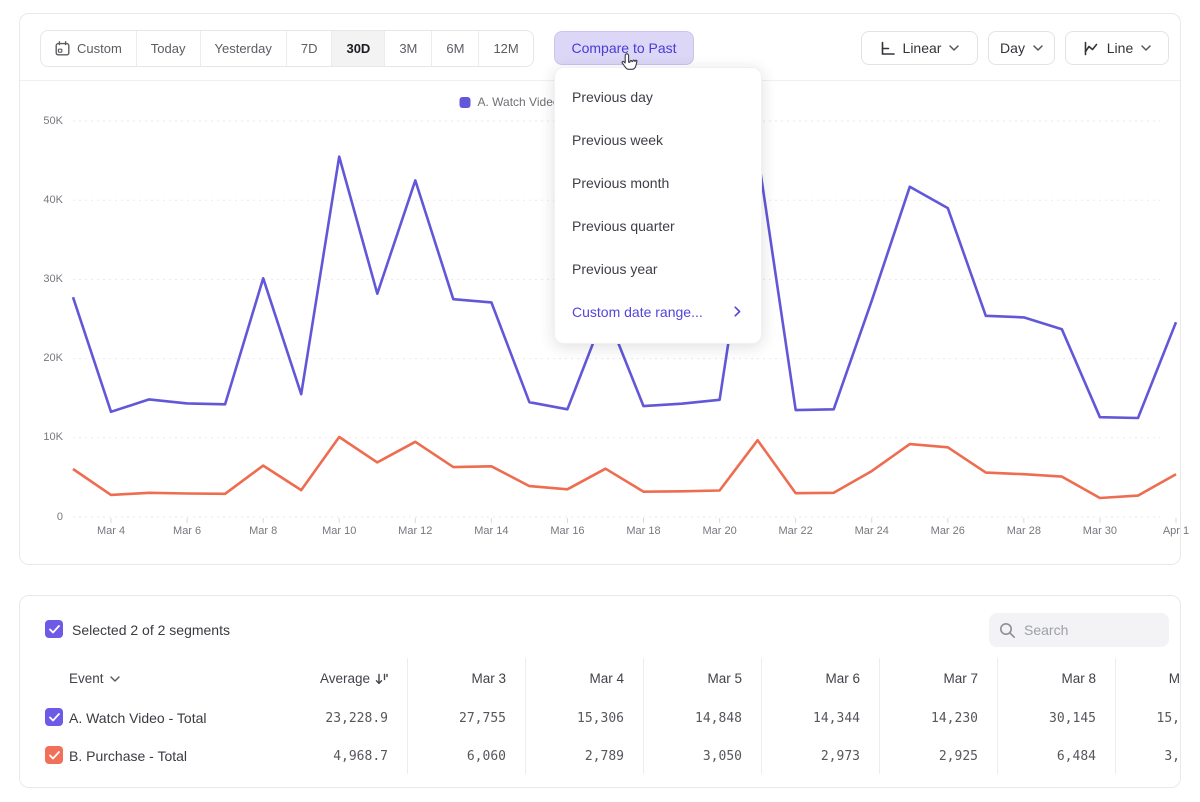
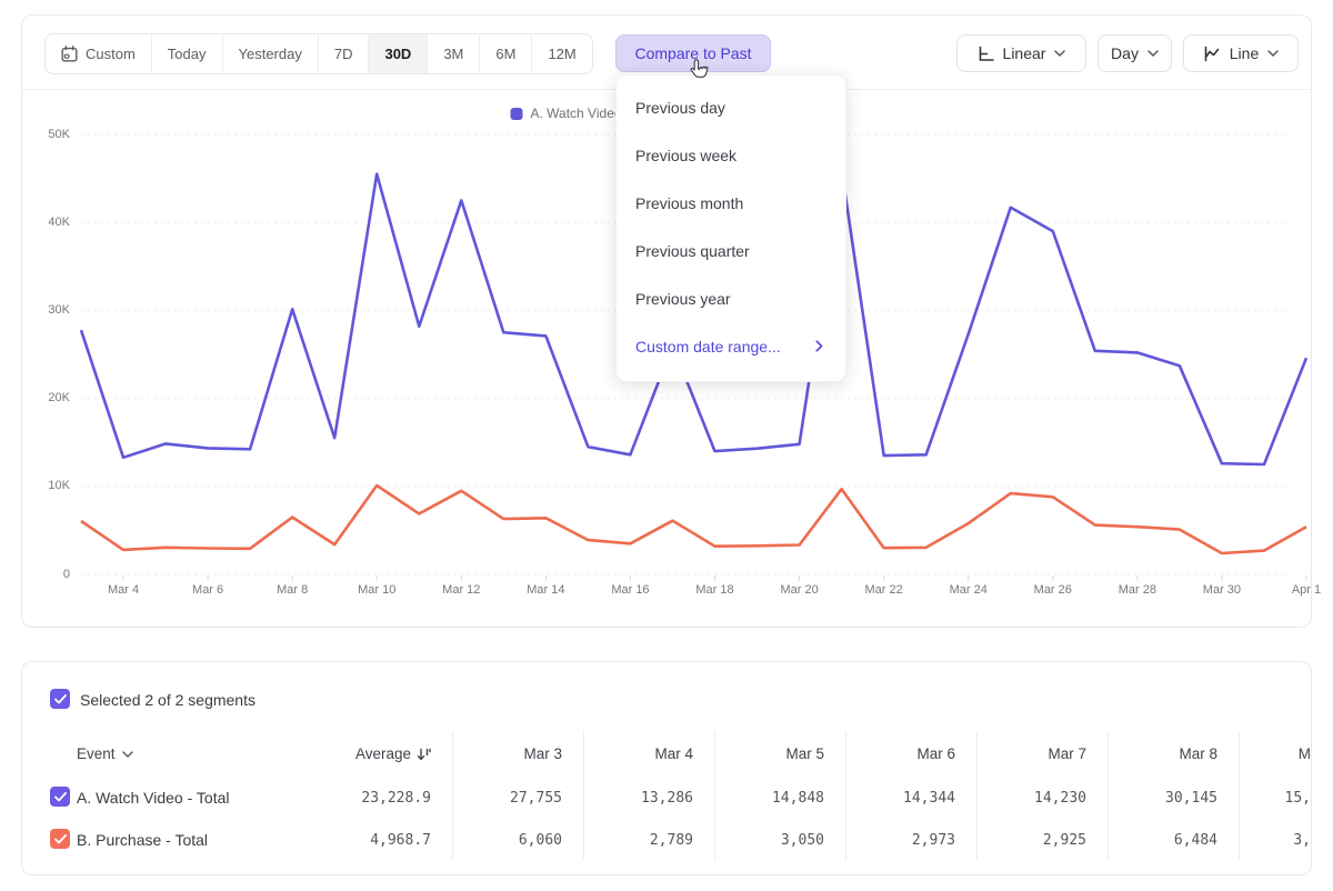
  Custom
  Today
  Yesterday
  7D
  30D
  3M
  6M
  12M
  Compare to Past
  Linear
  Day
  Line
  0
  10K
  20K
  30K
  40K
  50K
  Mar 4
  Mar 6
  Mar 8
  Mar 10
  Mar 12
  Mar 14
  Mar 16
  Mar 18
  Mar 20
  Mar 22
  Mar 24
  Mar 26
  Mar 28
  Mar 30
  Apr 1
  Previous day
  Previous week
  Previous month
  Previous quarter
  Previous year
  Custom date range...
  Selected 2 of 2 segments
- Search
  Event
  Average
  Mar 3
  Mar 4
  Mar 5
  Mar 6
  Mar 7
  Mar 8
  M
  A. Watch Video - Total
  23,228.9
  27,755
- 15,306
+ 13,286
  14,848
  14,344
  14,230
  30,145
  15,
  B. Purchase - Total
  4,968.7
  6,060
  2,789
  3,050
  2,973
  2,925
  6,484
  3,
